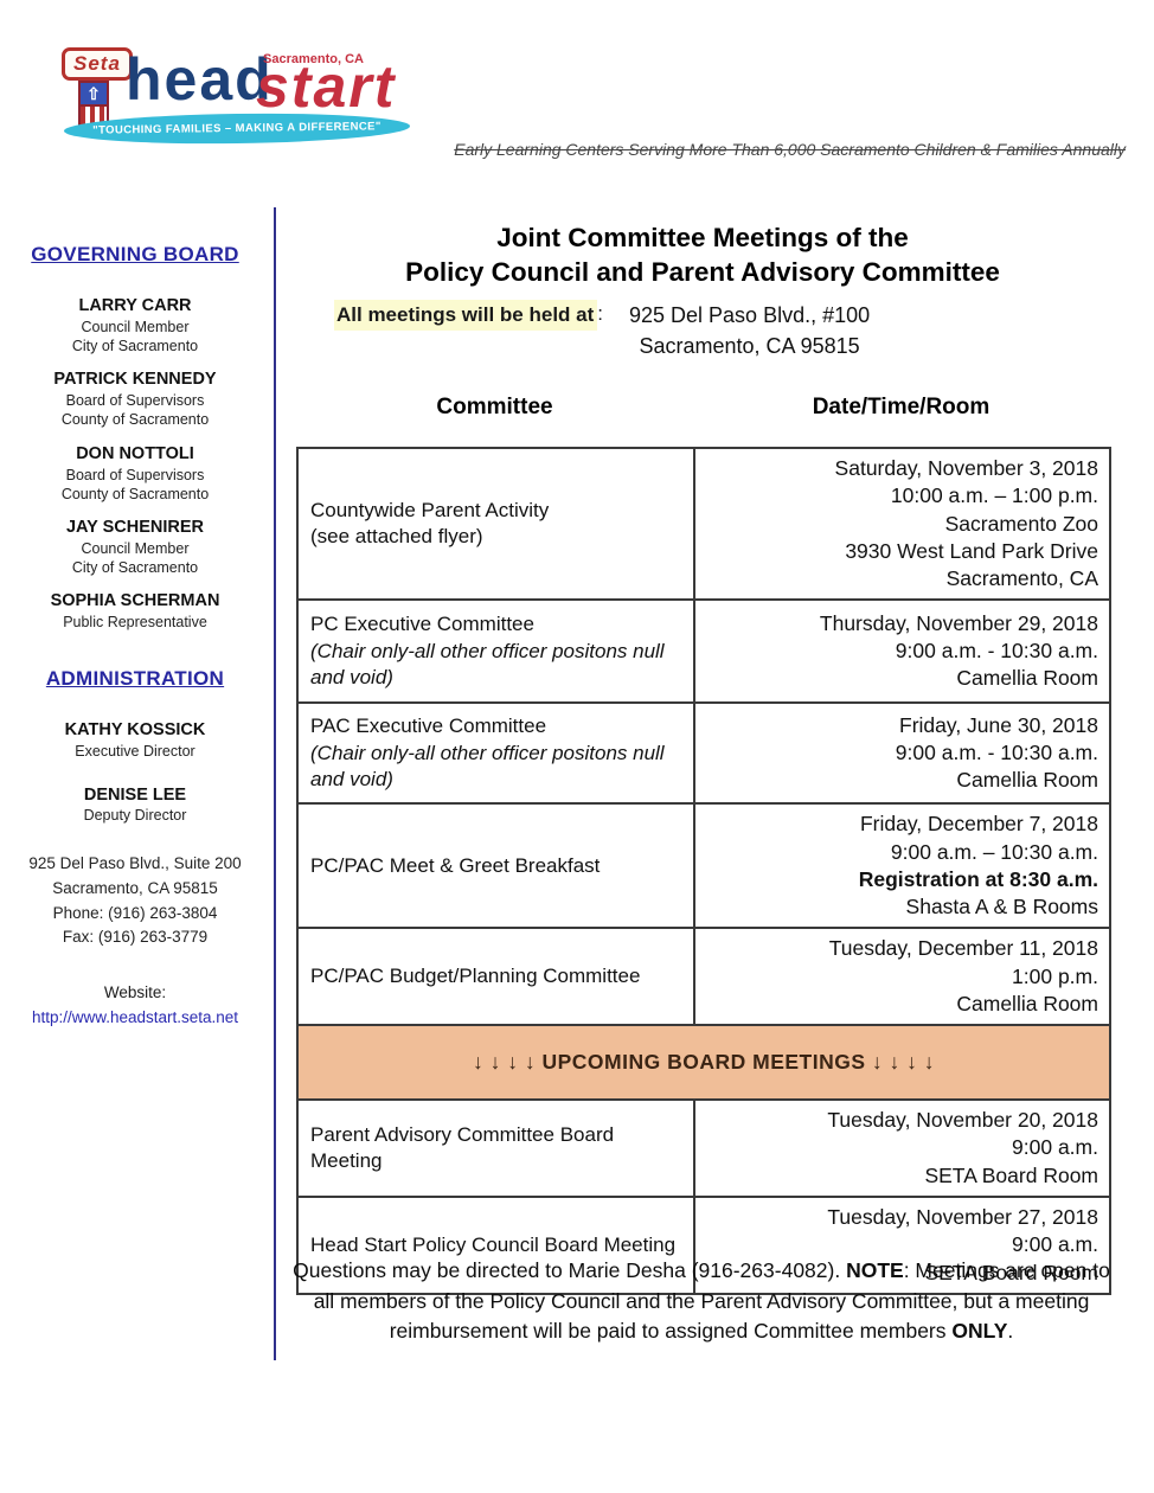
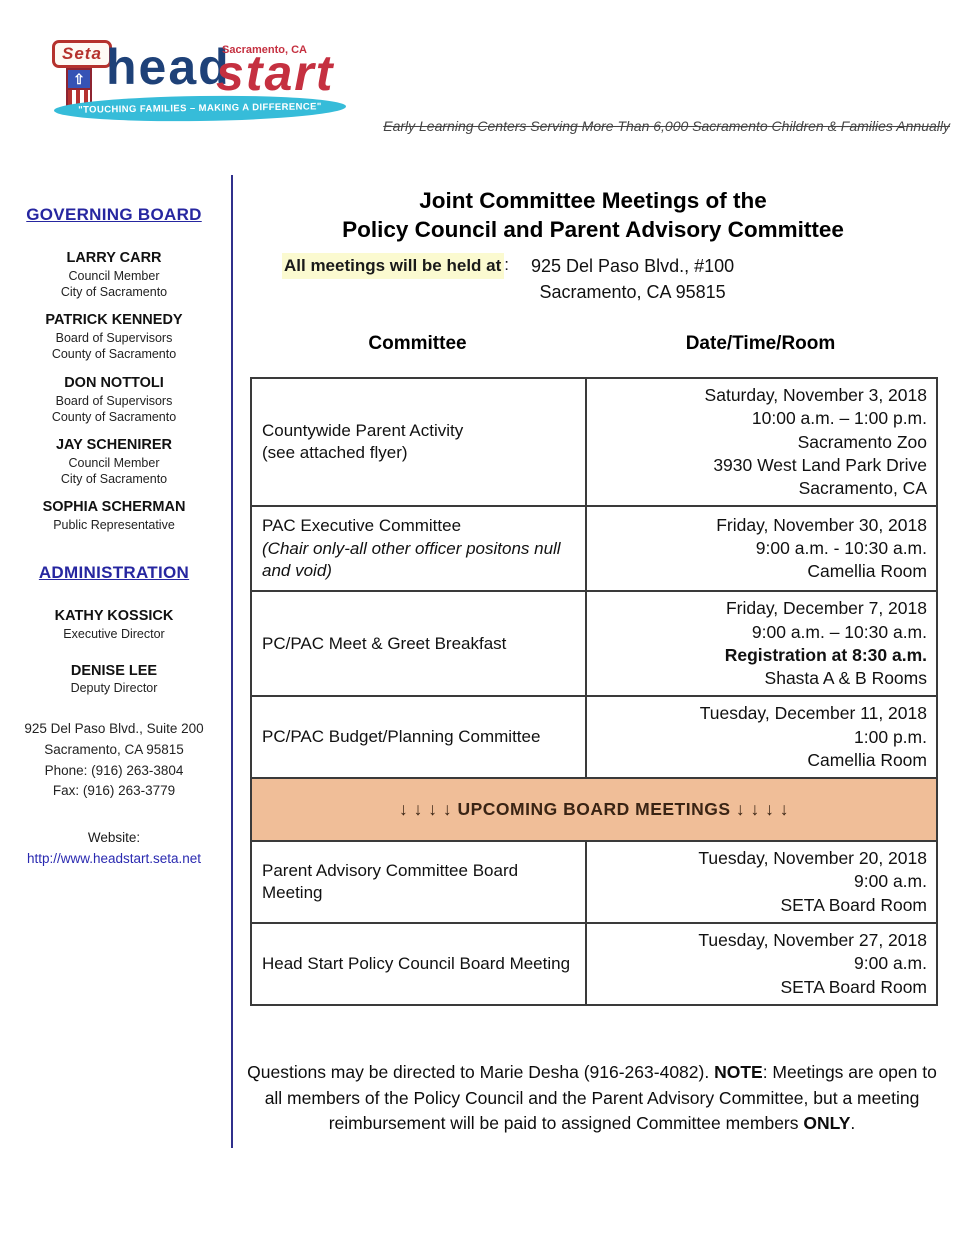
  Seta
  ⇧
  head
  Sacramento, CA
  start
  "TOUCHING FAMILIES – MAKING A DIFFERENCE"
  Early Learning Centers Serving More Than 6,000 Sacramento Children & Families Annually
  GOVERNING BOARD
  LARRY CARR
  Council Member
  City of Sacramento
  PATRICK KENNEDY
  Board of Supervisors
  County of Sacramento
  DON NOTTOLI
  Board of Supervisors
  County of Sacramento
  JAY SCHENIRER
  Council Member
  City of Sacramento
  SOPHIA SCHERMAN
  Public Representative
  ADMINISTRATION
  KATHY KOSSICK
  Executive Director
  DENISE LEE
  Deputy Director
  925 Del Paso Blvd., Suite 200
  Sacramento, CA 95815
  Phone: (916) 263-3804
  Fax: (916) 263-3779
  Website:
  http://www.headstart.seta.net
  Joint Committee Meetings of the
  Policy Council and Parent Advisory Committee
  All meetings will be held at
  :
  925 Del Paso Blvd., #100
  Sacramento, CA 95815
  Committee
  Date/Time/Room
  Countywide Parent Activity (see attached flyer)	Saturday, November 3, 2018 10:00 a.m. – 1:00 p.m. Sacramento Zoo 3930 West Land Park Drive Sacramento, CA
- PC Executive Committee (Chair only-all other officer positons null and void)	Thursday, November 29, 2018 9:00 a.m. - 10:30 a.m. Camellia Room
- PAC Executive Committee (Chair only-all other officer positons null and void)	Friday, June 30, 2018 9:00 a.m. - 10:30 a.m. Camellia Room
+ PAC Executive Committee (Chair only-all other officer positons null and void)	Friday, November 30, 2018 9:00 a.m. - 10:30 a.m. Camellia Room
  PC/PAC Meet & Greet Breakfast	Friday, December 7, 2018 9:00 a.m. – 10:30 a.m. Registration at 8:30 a.m. Shasta A & B Rooms
  PC/PAC Budget/Planning Committee	Tuesday, December 11, 2018 1:00 p.m. Camellia Room
  ↓ ↓ ↓ ↓ UPCOMING BOARD MEETINGS ↓ ↓ ↓ ↓
  Parent Advisory Committee Board Meeting	Tuesday, November 20, 2018 9:00 a.m. SETA Board Room
  Head Start Policy Council Board Meeting	Tuesday, November 27, 2018 9:00 a.m. SETA Board Room
  Questions may be directed to Marie Desha (916-263-4082). NOTE: Meetings are open to all members of the Policy Council and the Parent Advisory Committee, but a meeting reimbursement will be paid to assigned Committee members ONLY.
